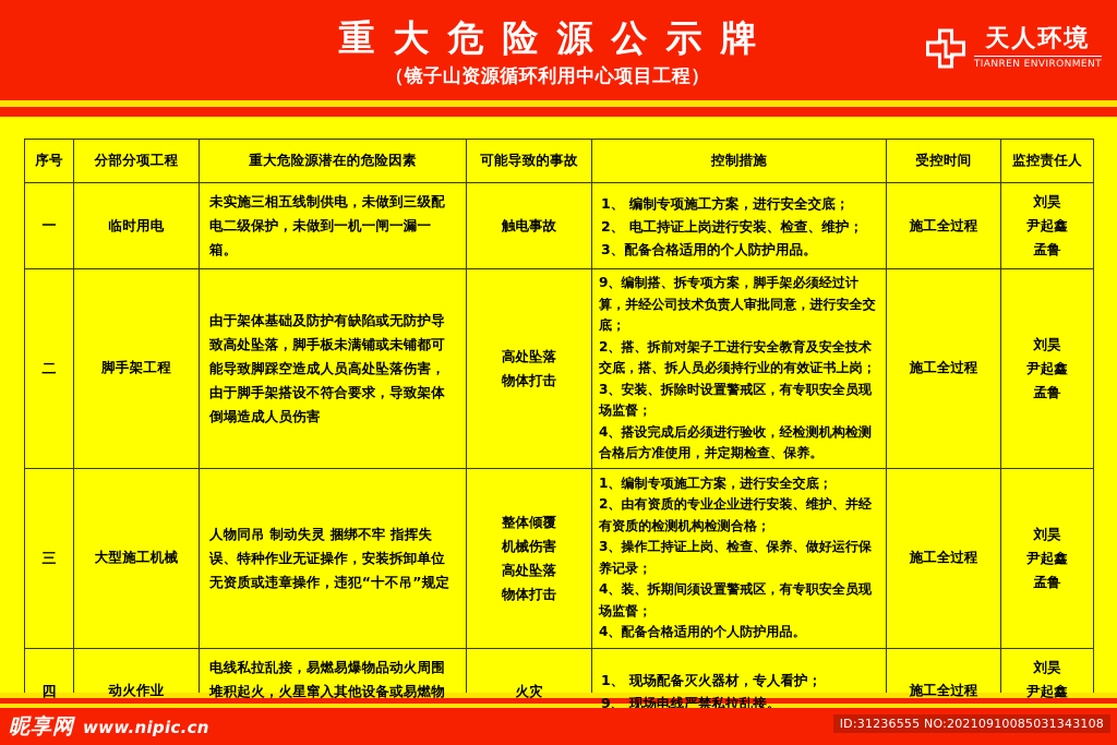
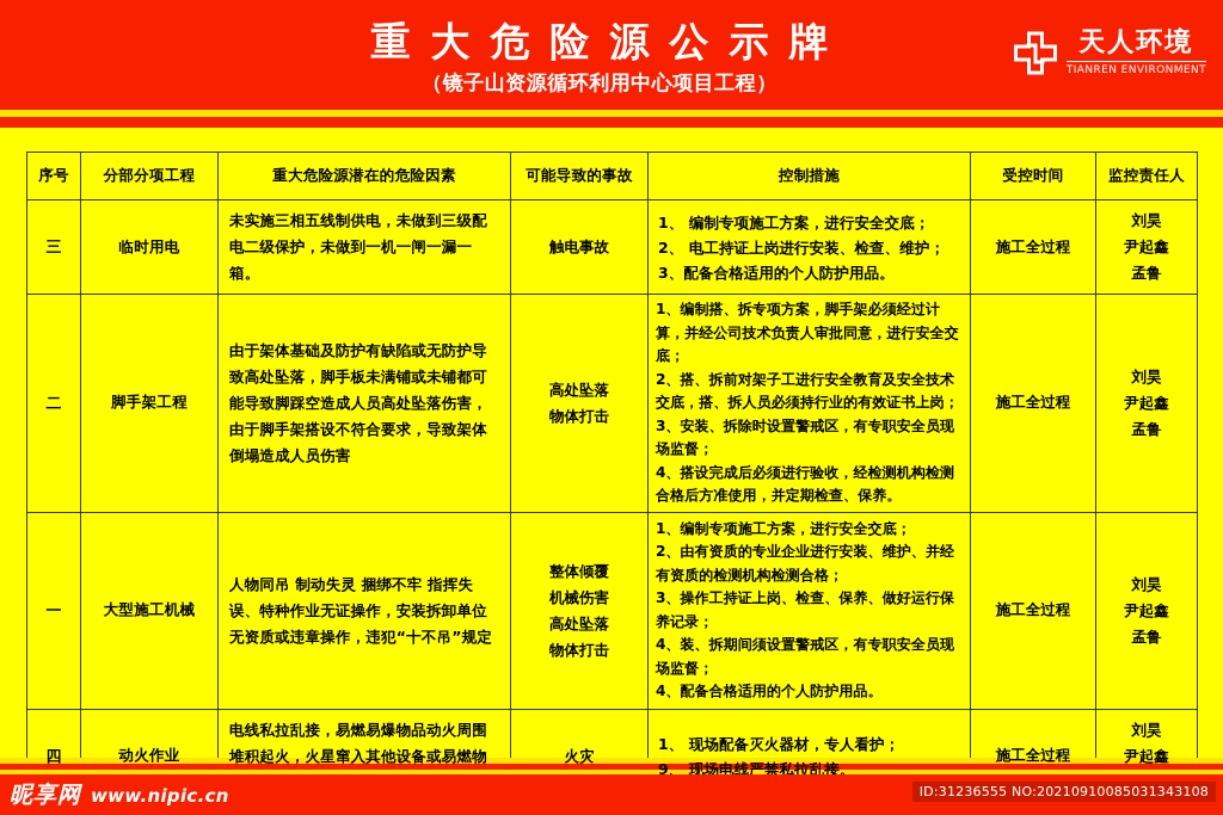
  重大危险源公示牌
  （镜子山资源循环利用中心项目工程）
  天人环境
  TIANREN ENVIRONMENT
  序号	分部分项工程	重大危险源潜在的危险因素	可能导致的事故	控制措施	受控时间	监控责任人
- 一	临时用电	未实施三相五线制供电，未做到三级配电二级保护，未做到一机一闸一漏一箱。	触电事故	1、 编制专项施工方案，进行安全交底； 2、 电工持证上岗进行安装、检查、维护； 3、配备合格适用的个人防护用品。	施工全过程	刘昊 尹起鑫 孟鲁
+ 三	临时用电	未实施三相五线制供电，未做到三级配电二级保护，未做到一机一闸一漏一箱。	触电事故	1、 编制专项施工方案，进行安全交底； 2、 电工持证上岗进行安装、检查、维护； 3、配备合格适用的个人防护用品。	施工全过程	刘昊 尹起鑫 孟鲁
- 二	脚手架工程	由于架体基础及防护有缺陷或无防护导致高处坠落，脚手板未满铺或未铺都可能导致脚踩空造成人员高处坠落伤害，由于脚手架搭设不符合要求，导致架体倒塌造成人员伤害	高处坠落 物体打击	9、编制搭、拆专项方案，脚手架必须经过计算，并经公司技术负责人审批同意，进行安全交底； 2、搭、拆前对架子工进行安全教育及安全技术交底，搭、拆人员必须持行业的有效证书上岗； 3、安装、拆除时设置警戒区，有专职安全员现场监督； 4、搭设完成后必须进行验收，经检测机构检测合格后方准使用，并定期检查、保养。	施工全过程	刘昊 尹起鑫 孟鲁
+ 二	脚手架工程	由于架体基础及防护有缺陷或无防护导致高处坠落，脚手板未满铺或未铺都可能导致脚踩空造成人员高处坠落伤害，由于脚手架搭设不符合要求，导致架体倒塌造成人员伤害	高处坠落 物体打击	1、编制搭、拆专项方案，脚手架必须经过计算，并经公司技术负责人审批同意，进行安全交底； 2、搭、拆前对架子工进行安全教育及安全技术交底，搭、拆人员必须持行业的有效证书上岗； 3、安装、拆除时设置警戒区，有专职安全员现场监督； 4、搭设完成后必须进行验收，经检测机构检测合格后方准使用，并定期检查、保养。	施工全过程	刘昊 尹起鑫 孟鲁
- 三	大型施工机械	人物同吊 制动失灵 捆绑不牢 指挥失误、特种作业无证操作，安装拆卸单位无资质或违章操作，违犯“十不吊”规定	整体倾覆 机械伤害 高处坠落 物体打击	1、编制专项施工方案，进行安全交底； 2、由有资质的专业企业进行安装、维护、并经有资质的检测机构检测合格； 3、操作工持证上岗、检查、保养、做好运行保养记录； 4、装、拆期间须设置警戒区，有专职安全员现场监督； 4、配备合格适用的个人防护用品。	施工全过程	刘昊 尹起鑫 孟鲁
+ 一	大型施工机械	人物同吊 制动失灵 捆绑不牢 指挥失误、特种作业无证操作，安装拆卸单位无资质或违章操作，违犯“十不吊”规定	整体倾覆 机械伤害 高处坠落 物体打击	1、编制专项施工方案，进行安全交底； 2、由有资质的专业企业进行安装、维护、并经有资质的检测机构检测合格； 3、操作工持证上岗、检查、保养、做好运行保养记录； 4、装、拆期间须设置警戒区，有专职安全员现场监督； 4、配备合格适用的个人防护用品。	施工全过程	刘昊 尹起鑫 孟鲁
  四	动火作业	电线私拉乱接，易燃易爆物品动火周围堆积起火，火星窜入其他设备或易燃物	火灾	1、 现场配备灭火器材，专人看护； 9、 现场电线严禁私拉乱接。	施工全过程	刘昊 尹起鑫
  昵享网
  www.nipic.cn
  ID:31236555 NO:20210910085031343108
